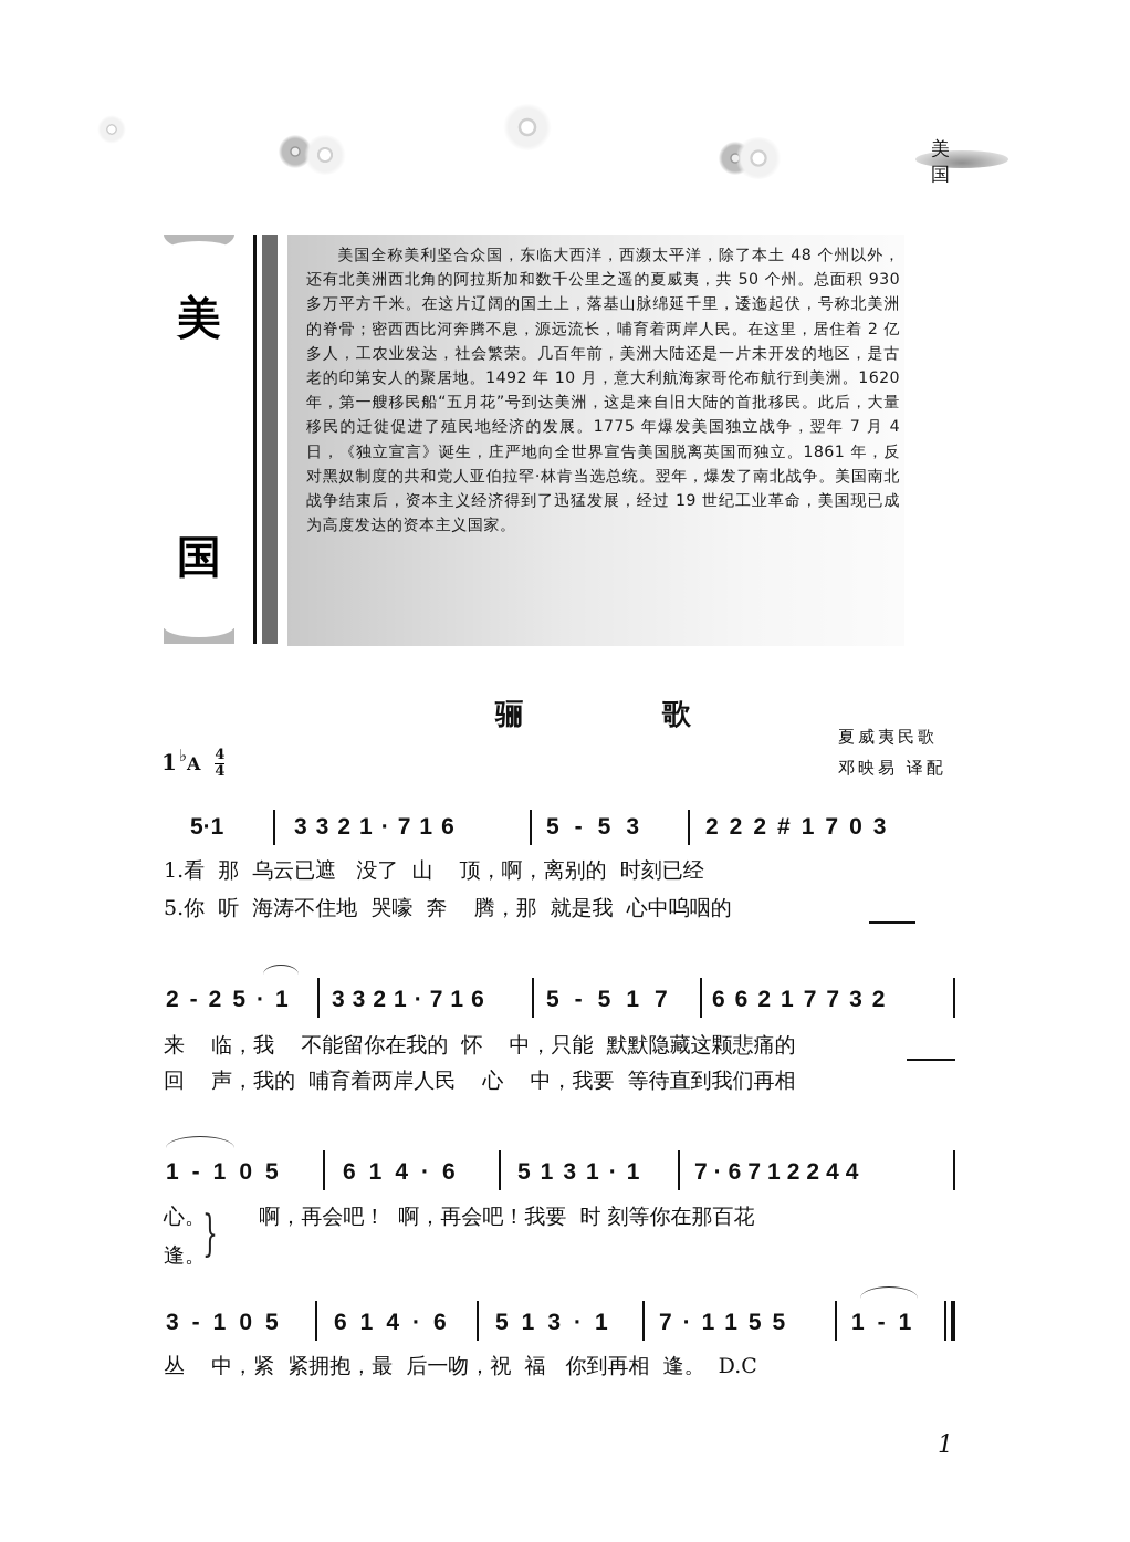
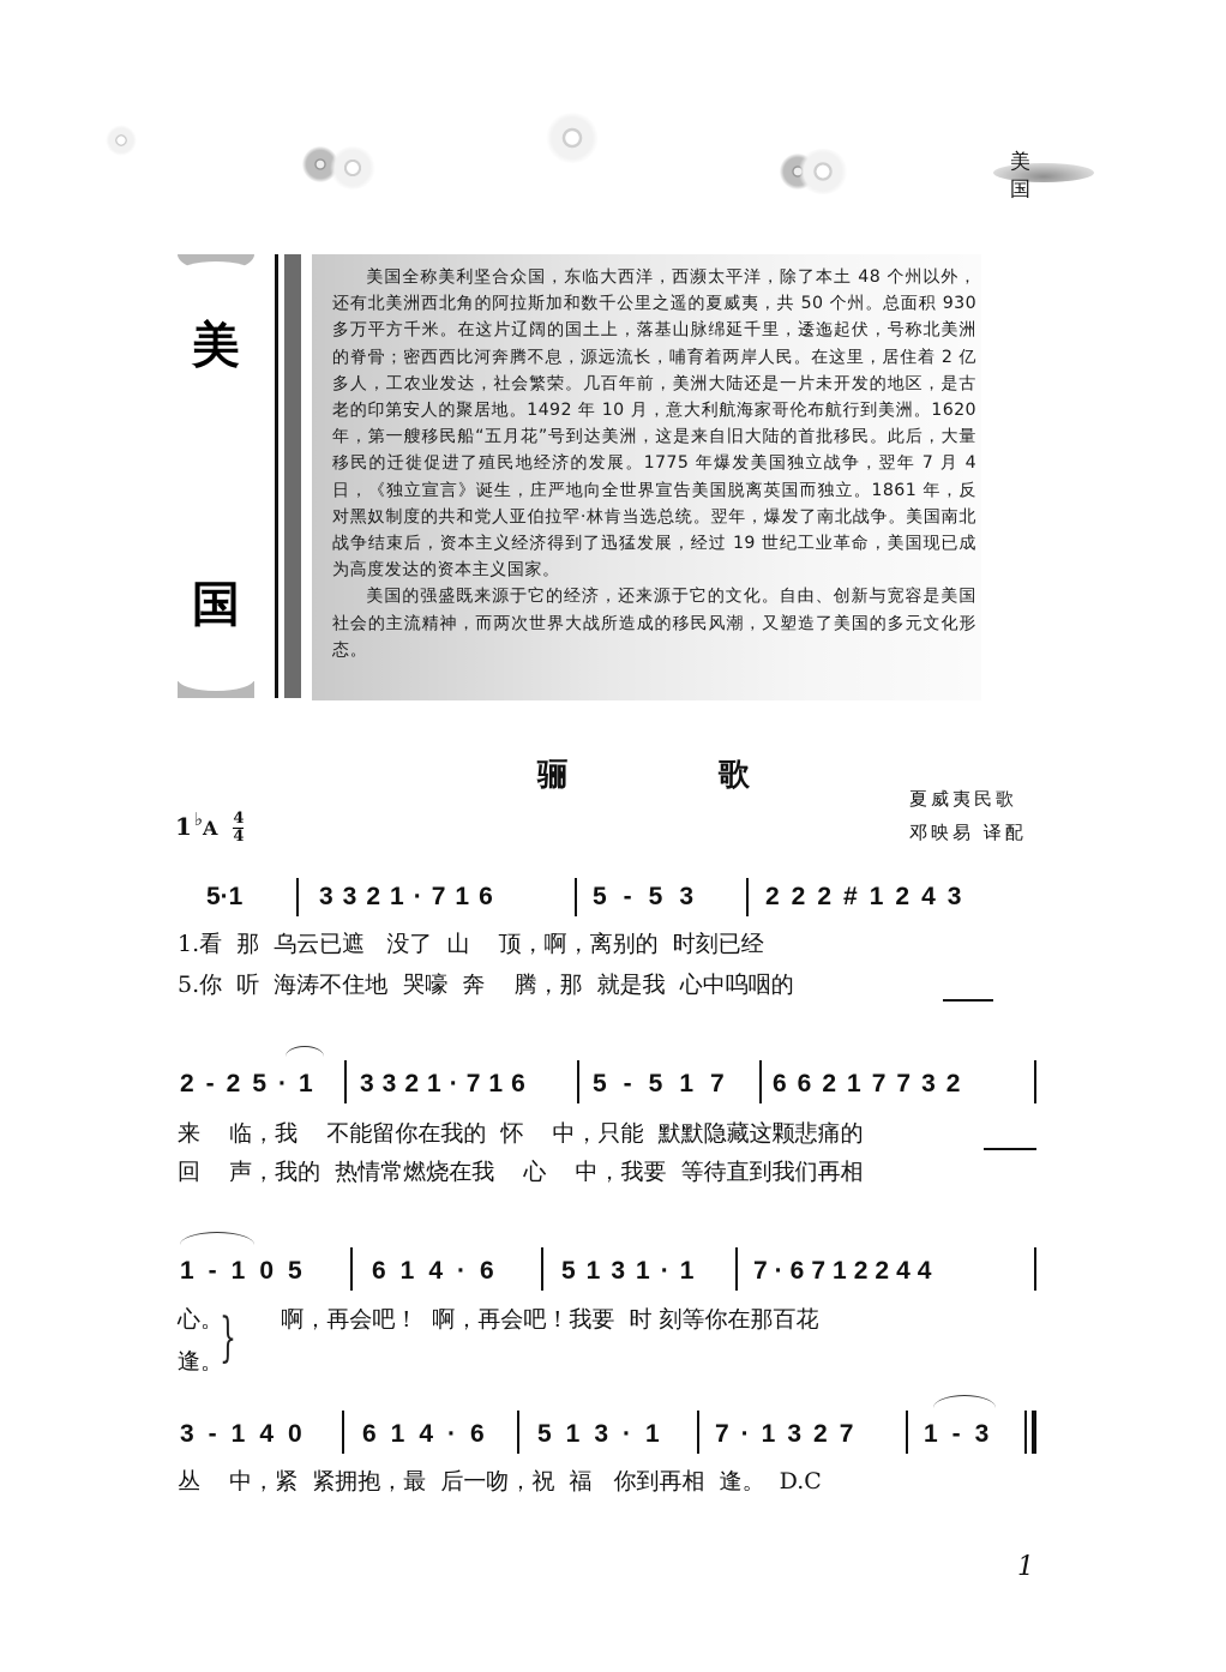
  美 国
  美
  国
  美国全称美利坚合众国，东临大西洋，西濒太平洋，除了本土 48 个州以外，还有北美洲西北角的阿拉斯加和数千公里之遥的夏威夷，共 50 个州。总面积 930 多万平方千米。在这片辽阔的国土上，落基山脉绵延千里，逶迤起伏，号称北美洲的脊骨；密西西比河奔腾不息，源远流长，哺育着两岸人民。在这里，居住着 2 亿多人，工农业发达，社会繁荣。几百年前，美洲大陆还是一片未开发的地区，是古老的印第安人的聚居地。1492 年 10 月，意大利航海家哥伦布航行到美洲。1620 年，第一艘移民船“五月花”号到达美洲，这是来自旧大陆的首批移民。此后，大量移民的迁徙促进了殖民地经济的发展。1775 年爆发美国独立战争，翌年 7 月 4 日，《独立宣言》诞生，庄严地向全世界宣告美国脱离英国而独立。1861 年，反对黑奴制度的共和党人亚伯拉罕·林肯当选总统。翌年，爆发了南北战争。美国南北战争结束后，资本主义经济得到了迅猛发展，经过 19 世纪工业革命，美国现已成为高度发达的资本主义国家。
+ 美国的强盛既来源于它的经济，还来源于它的文化。自由、创新与宽容是美国社会的主流精神，而两次世界大战所造成的移民风潮，又塑造了美国的多元文化形态。
  骊 歌
  夏威夷民歌
  邓映易 译配
  1♭A
  4
  4
  5·1
  3321·716
  5-53
- 222#1703
+ 222#1243
  1.看 那 乌云已遮 没了 山 顶，啊，离别的 时刻已经
  5.你 听 海涛不住地 哭嚎 奔 腾，那 就是我 心中呜咽的
  2-25·1
  3321·716
  5-517
  66217732
  来 临，我 不能留你在我的 怀 中，只能 默默隐藏这颗悲痛的
- 回 声，我的 哺育着两岸人民 心 中，我要 等待直到我们再相
+ 回 声，我的 热情常燃烧在我 心 中，我要 等待直到我们再相
  1-105
  614·6
  5131·1
  7·6712244
  心。 啊，再会吧！ 啊，再会吧！我要 时 刻等你在那百花
  逢。
  }
- 3-105
+ 3-140
  614·6
  513·1
- 7·1155
+ 7·1327
- 1-1
+ 1-3
  丛 中，紧 紧拥抱，最 后一吻，祝 福 你到再相 逢。 D.C
  1
